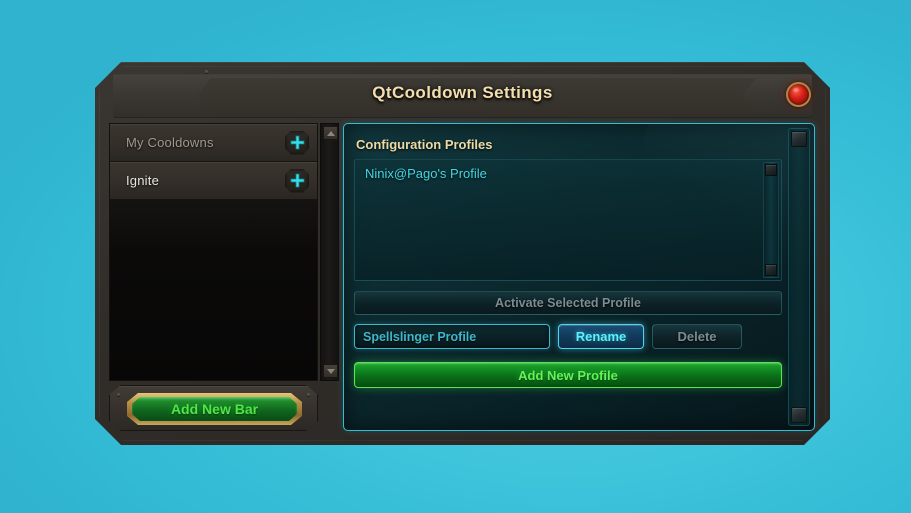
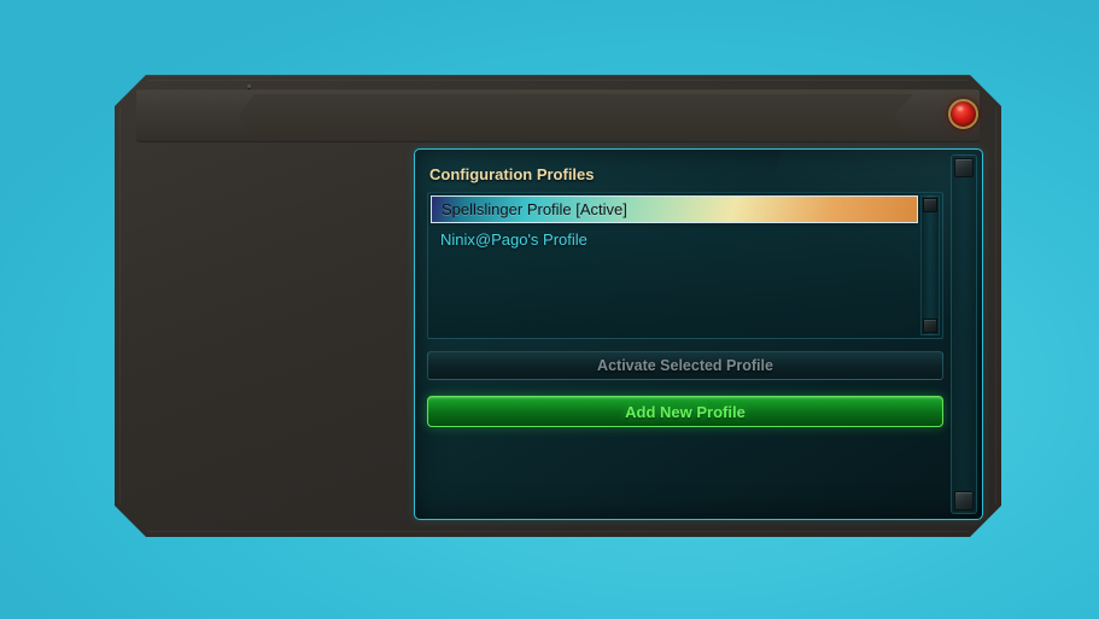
- QtCooldown Settings
- My Cooldowns
- Ignite
- Add New Bar
  Configuration Profiles
+ Spellslinger Profile [Active]
  Ninix@Pago's Profile
  Activate Selected Profile
- Spellslinger Profile
- Rename
- Delete
  Add New Profile
